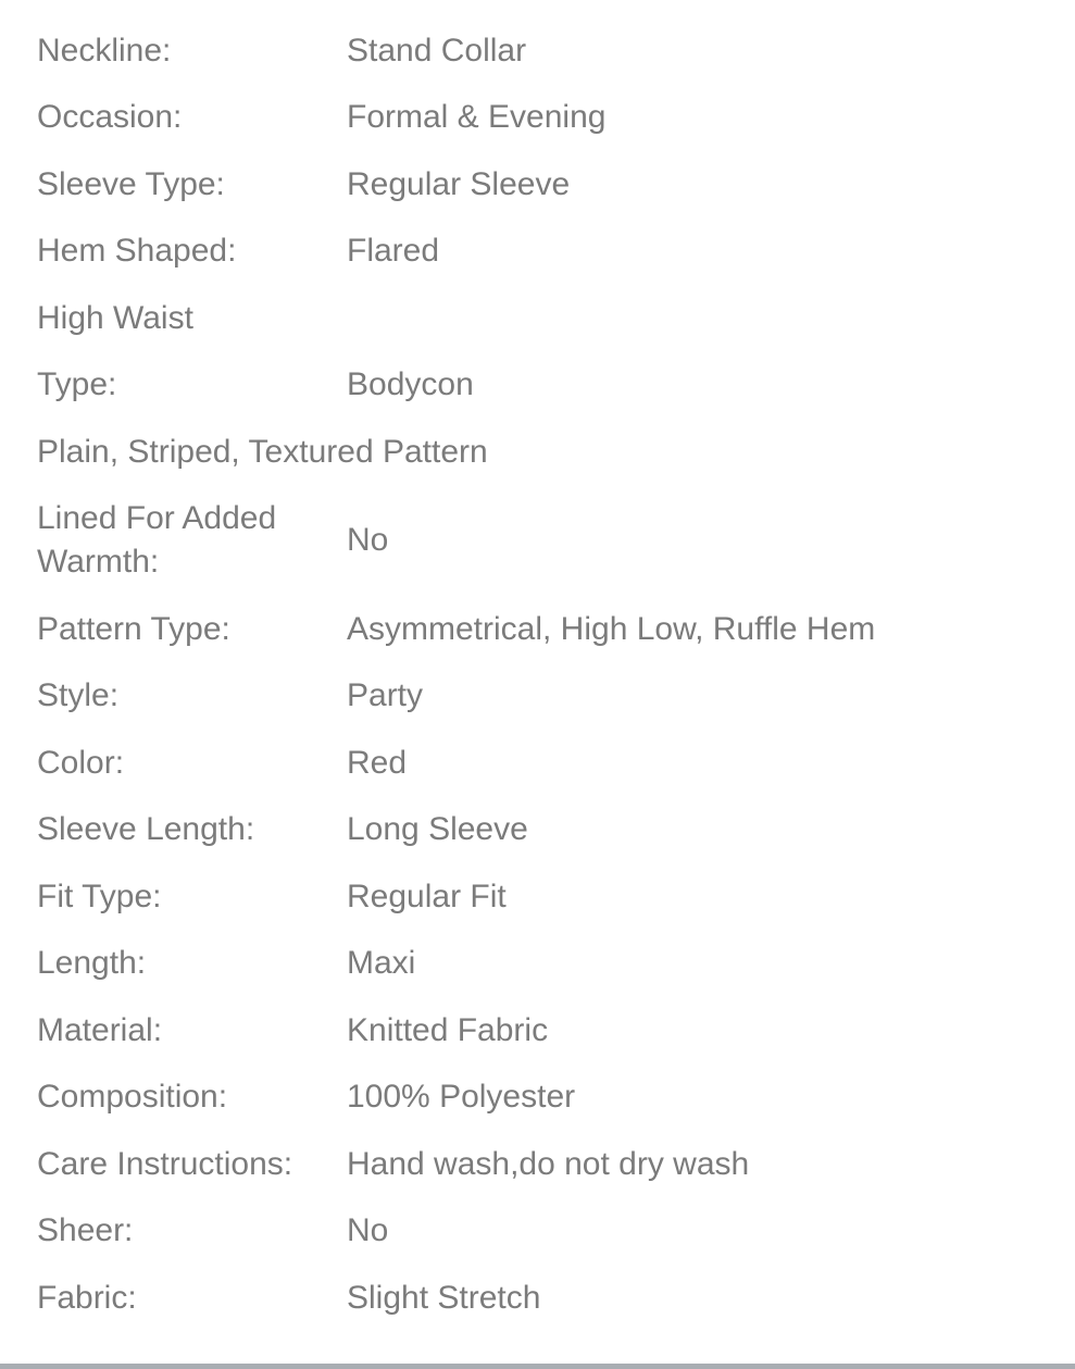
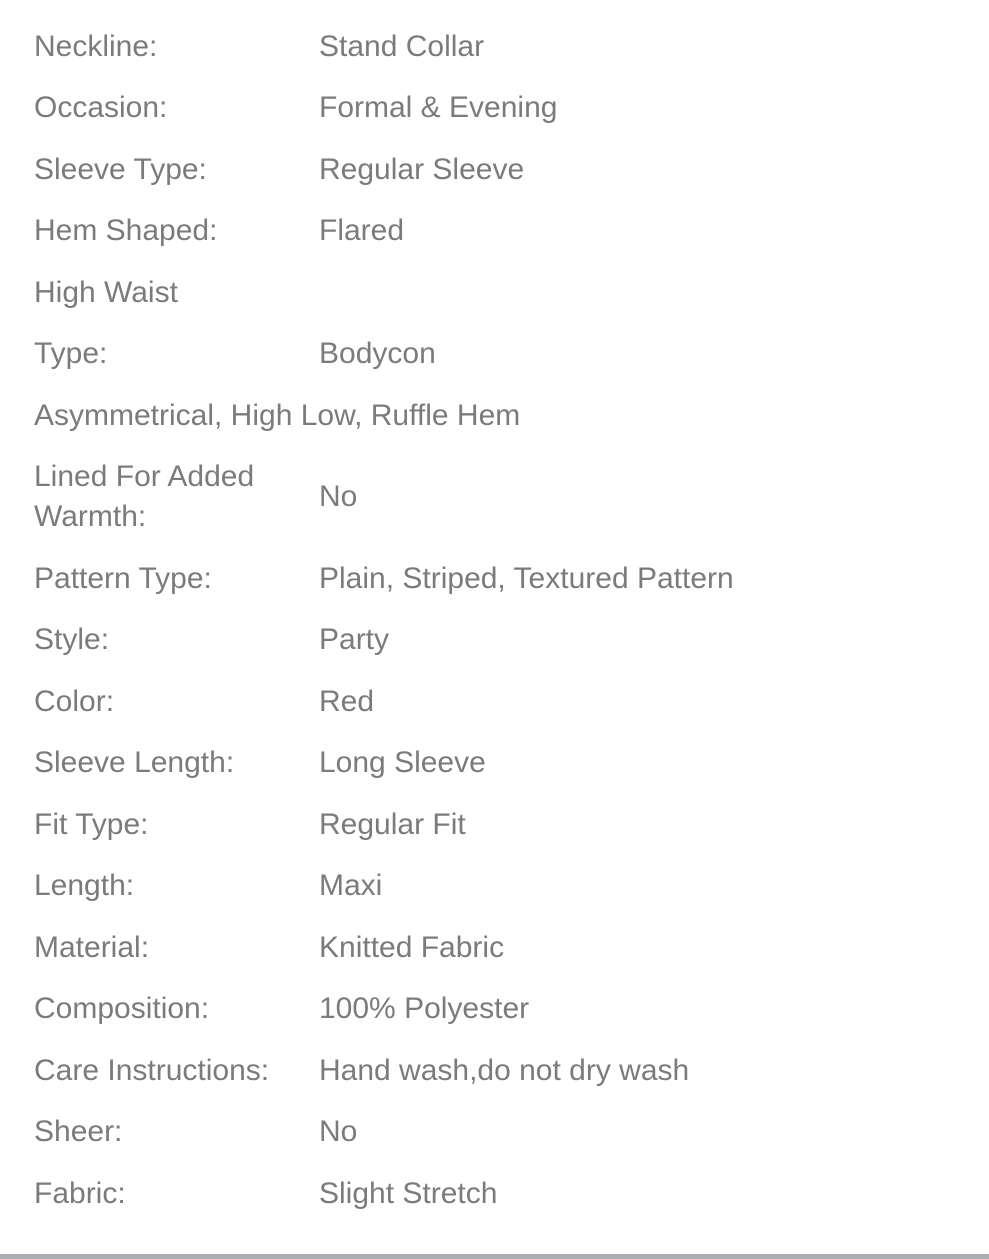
  Neckline:
  Stand Collar
  Occasion:
  Formal & Evening
  Sleeve Type:
  Regular Sleeve
  Hem Shaped:
  Flared
  High Waist
  Type:
  Bodycon
- Plain, Striped, Textured Pattern
+ Asymmetrical, High Low, Ruffle Hem
  Lined For Added Warmth:
  No
  Pattern Type:
- Asymmetrical, High Low, Ruffle Hem
+ Plain, Striped, Textured Pattern
  Style:
  Party
  Color:
  Red
  Sleeve Length:
  Long Sleeve
  Fit Type:
  Regular Fit
  Length:
  Maxi
  Material:
  Knitted Fabric
  Composition:
  100% Polyester
  Care Instructions:
  Hand wash,do not dry wash
  Sheer:
  No
  Fabric:
  Slight Stretch
